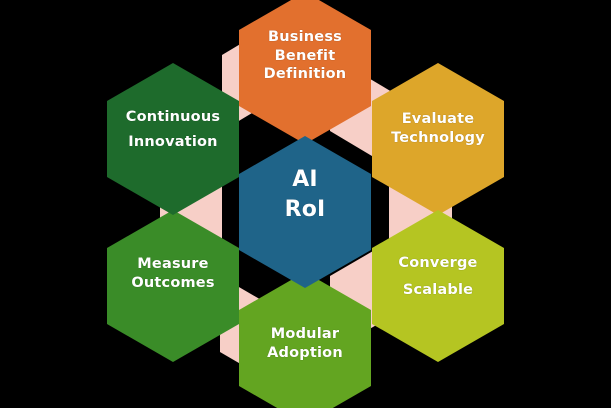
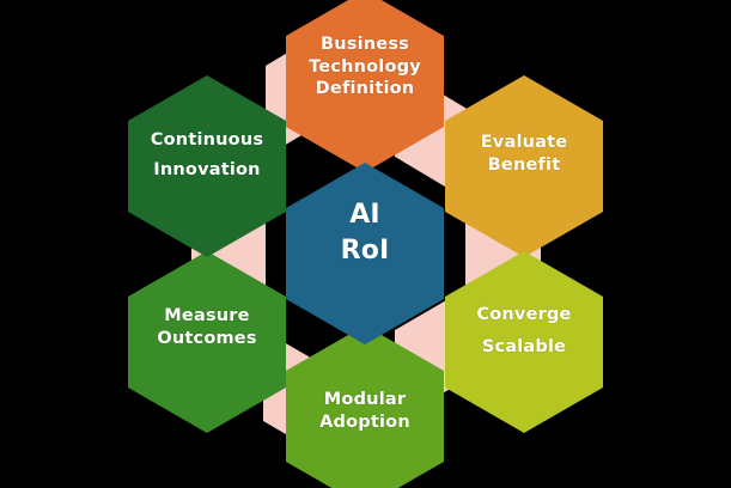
  Business
- Benefit
+ Technology
  Definition
  Evaluate
- Technology
+ Benefit
  Converge
  Scalable
  Modular
  Adoption
  Measure
  Outcomes
  Continuous
  Innovation
  AI
  RoI
